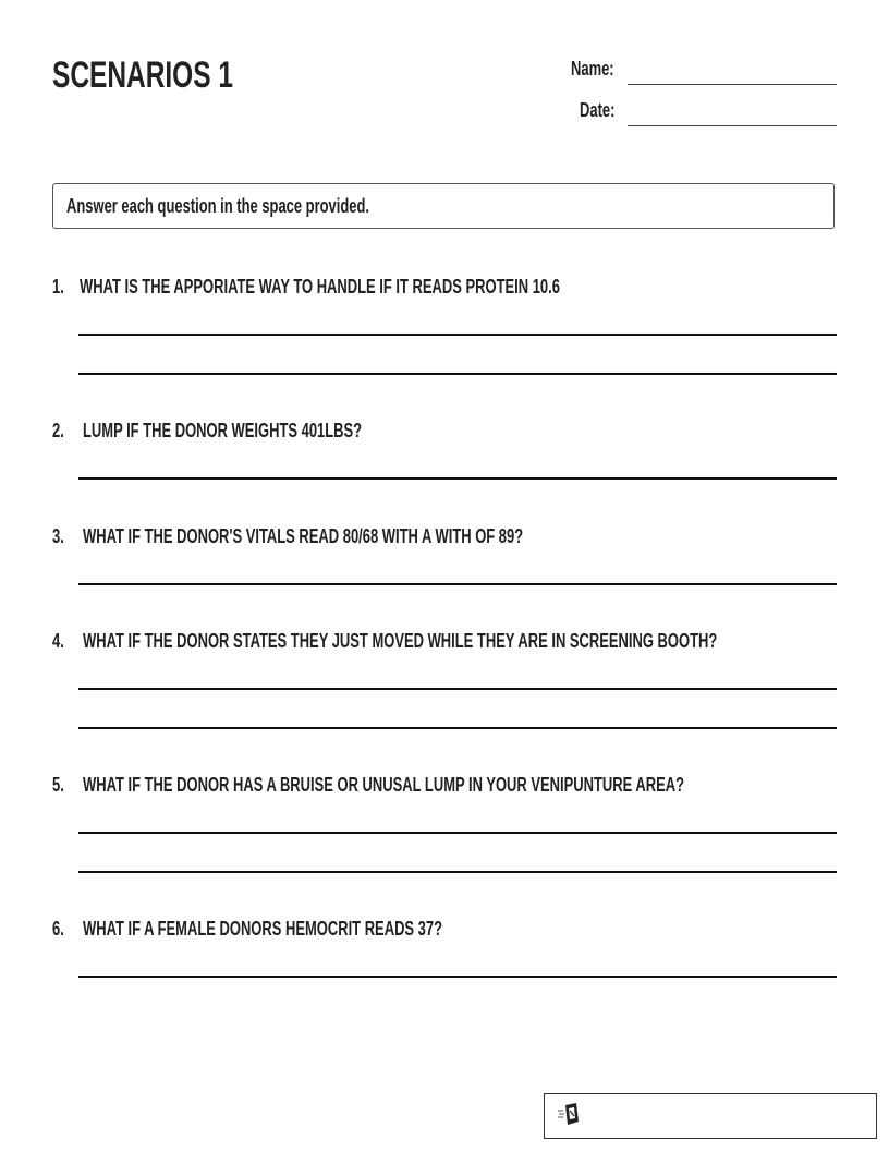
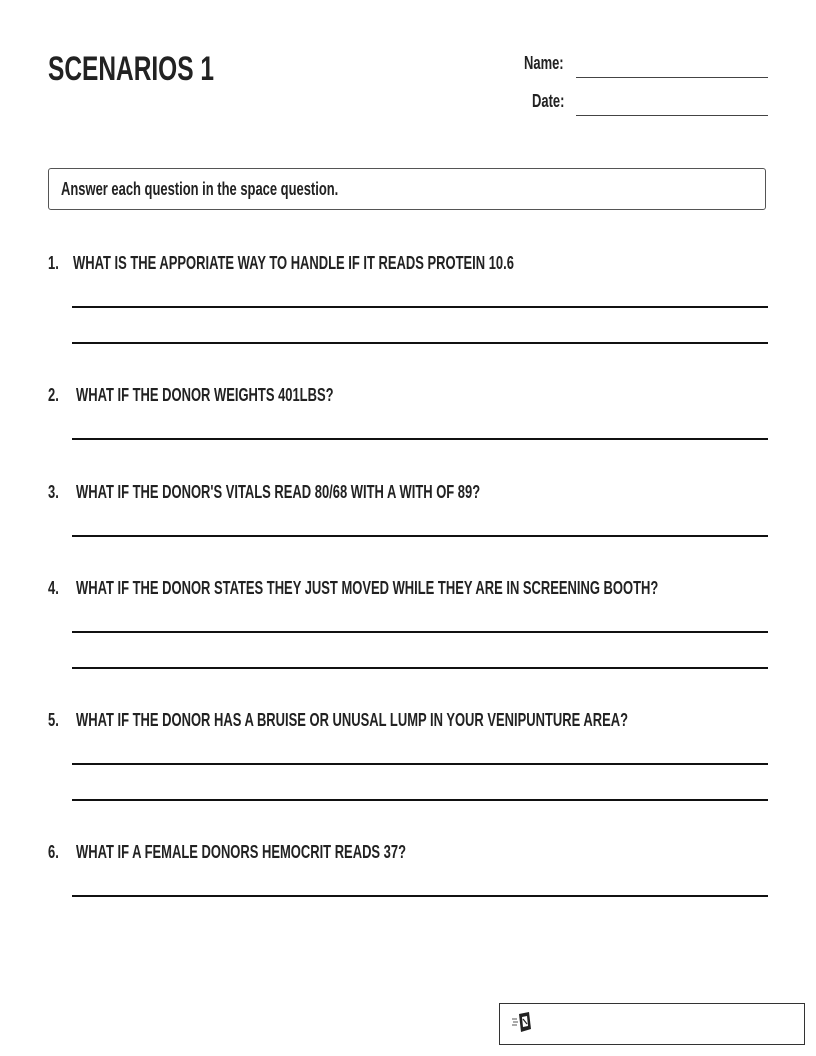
  SCENARIOS 1
  Name:
  Date:
- Answer each question in the space provided.
+ Answer each question in the space question.
  1.
  WHAT IS THE APPORIATE WAY TO HANDLE IF IT READS PROTEIN 10.6
  2.
- LUMP IF THE DONOR WEIGHTS 401LBS?
+ WHAT IF THE DONOR WEIGHTS 401LBS?
  3.
  WHAT IF THE DONOR'S VITALS READ 80/68 WITH A WITH OF 89?
  4.
  WHAT IF THE DONOR STATES THEY JUST MOVED WHILE THEY ARE IN SCREENING BOOTH?
  5.
  WHAT IF THE DONOR HAS A BRUISE OR UNUSAL LUMP IN YOUR VENIPUNTURE AREA?
  6.
  WHAT IF A FEMALE DONORS HEMOCRIT READS 37?
